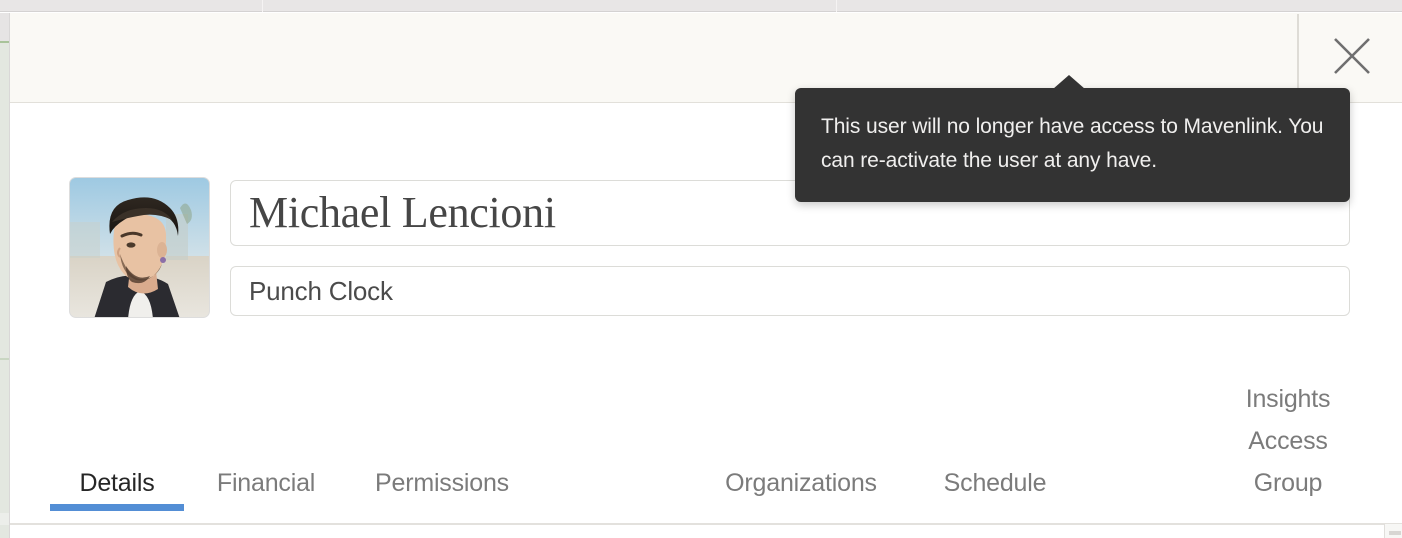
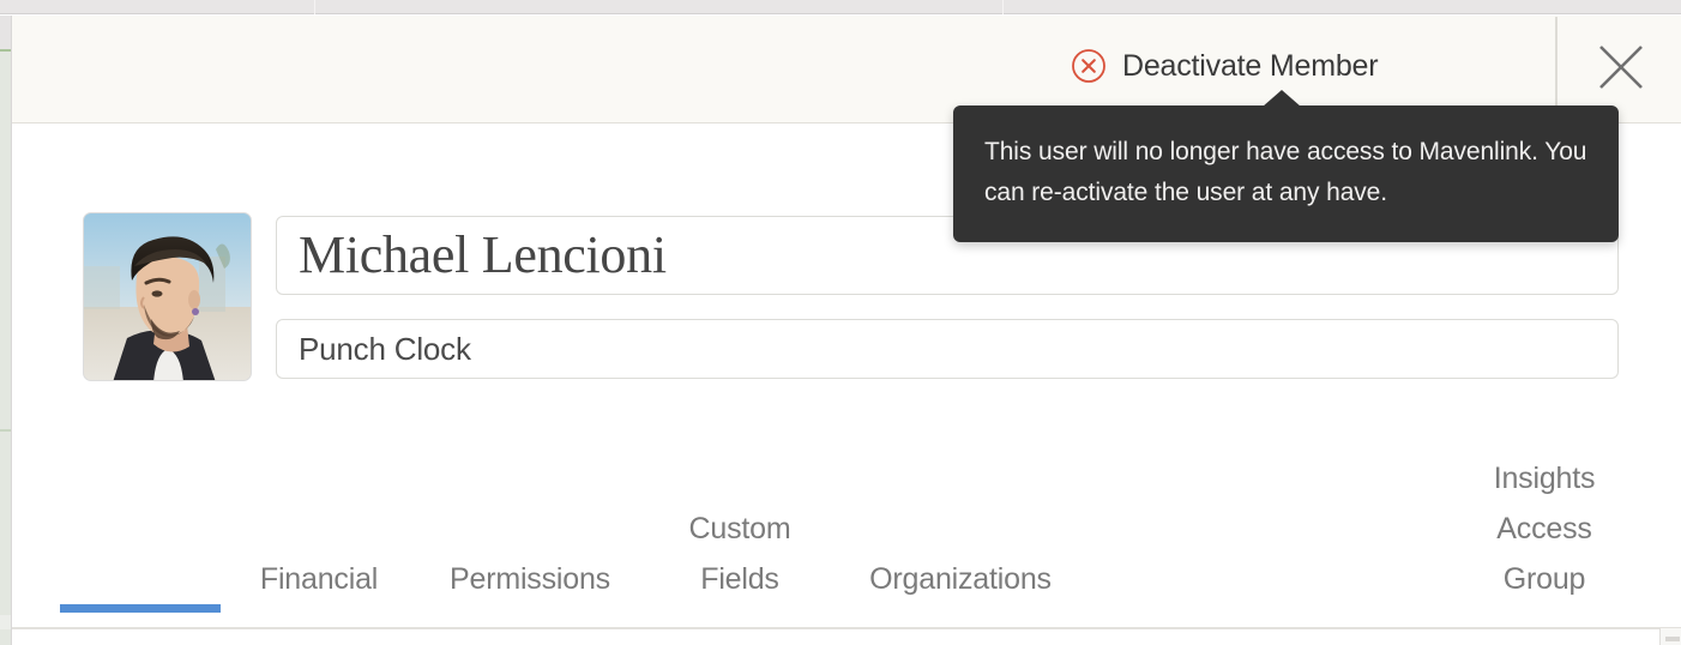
+ Deactivate Member
  This user will no longer have access to Mavenlink. You can re-activate the user at any have.
  Michael Lencioni
  Punch Clock
- Details
  Financial
  Permissions
+ Custom
+ Fields
  Organizations
- Schedule
  Insights
  Access
  Group
